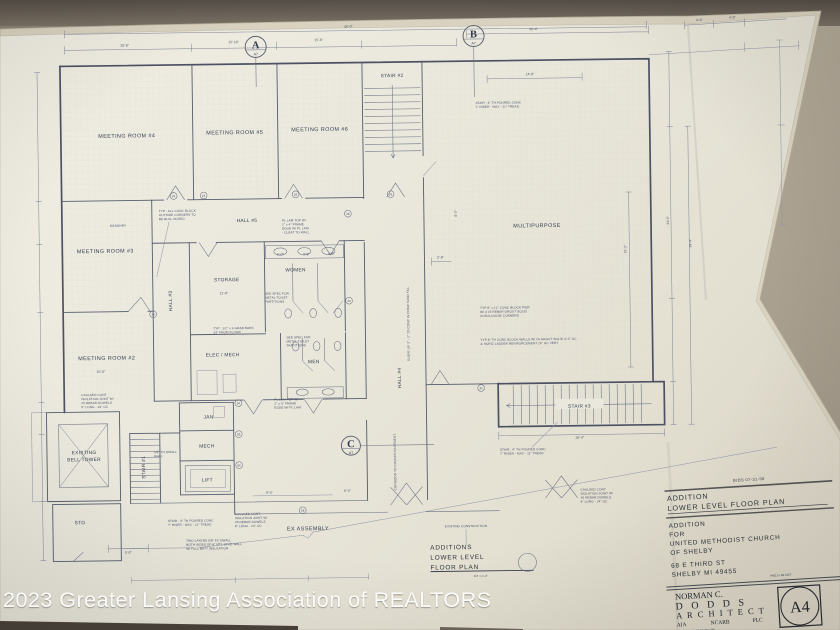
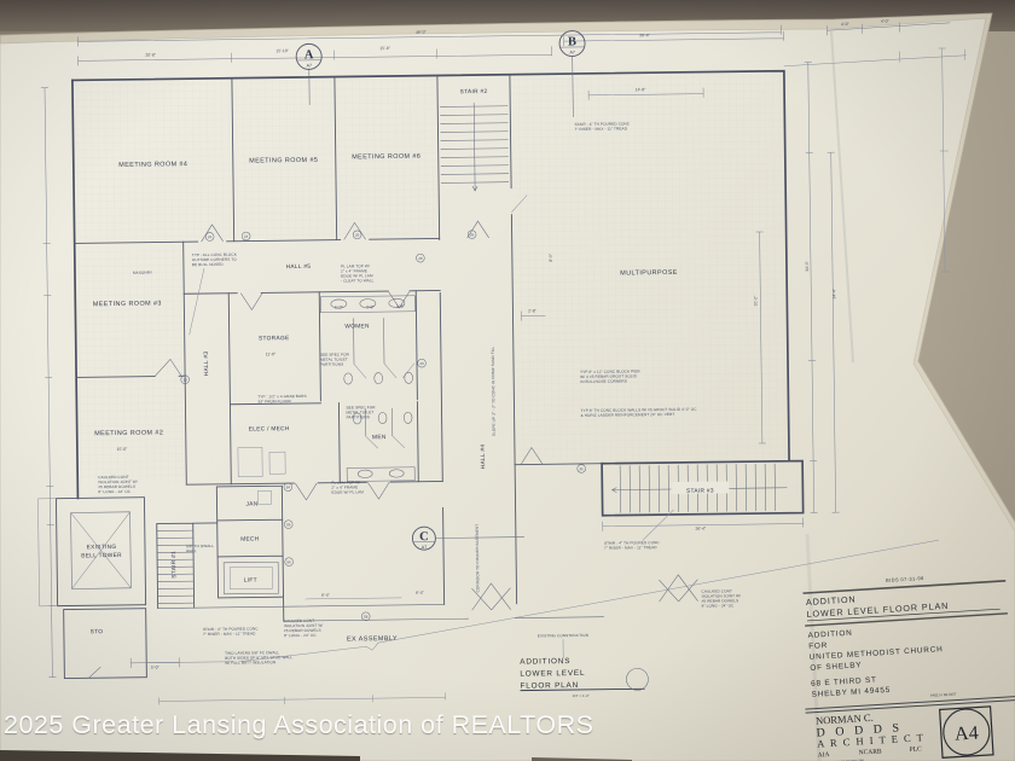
- 2023 Greater Lansing Association of REALTORS
+ 2025 Greater Lansing Association of REALTORS
